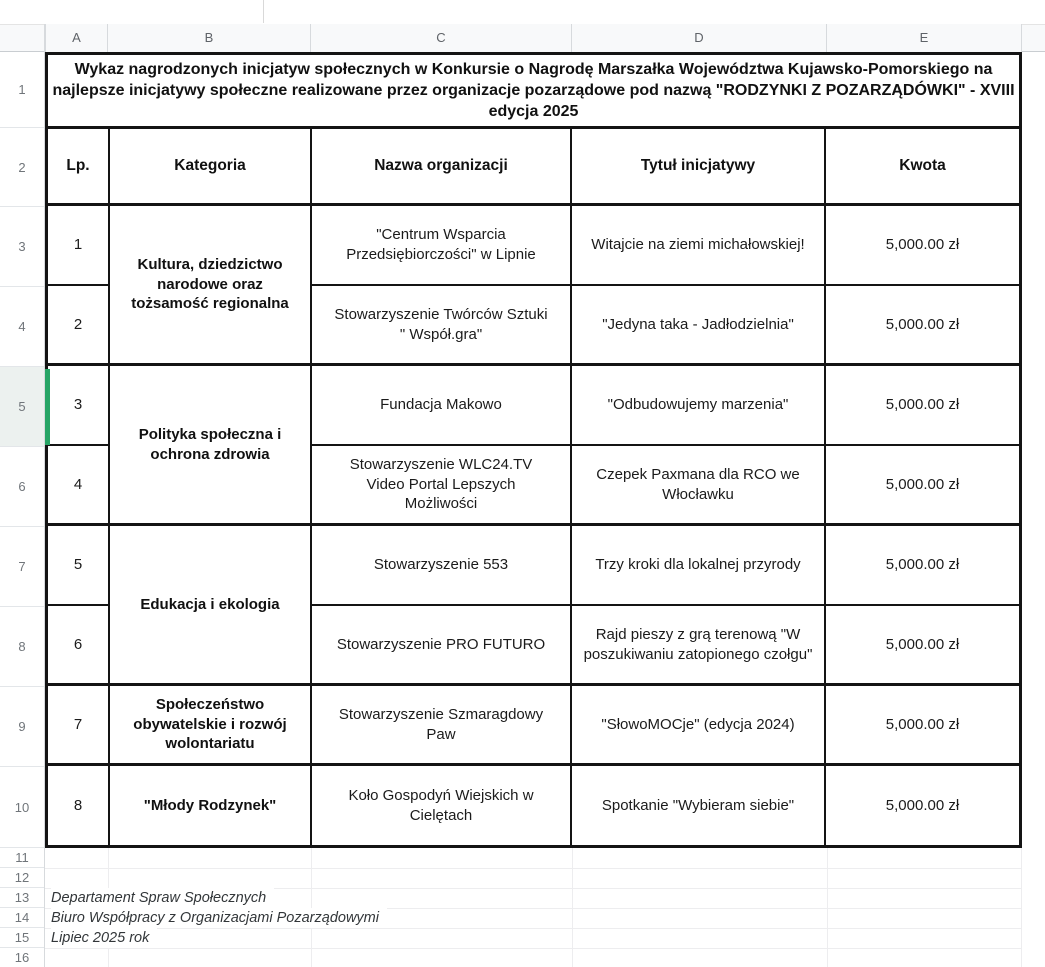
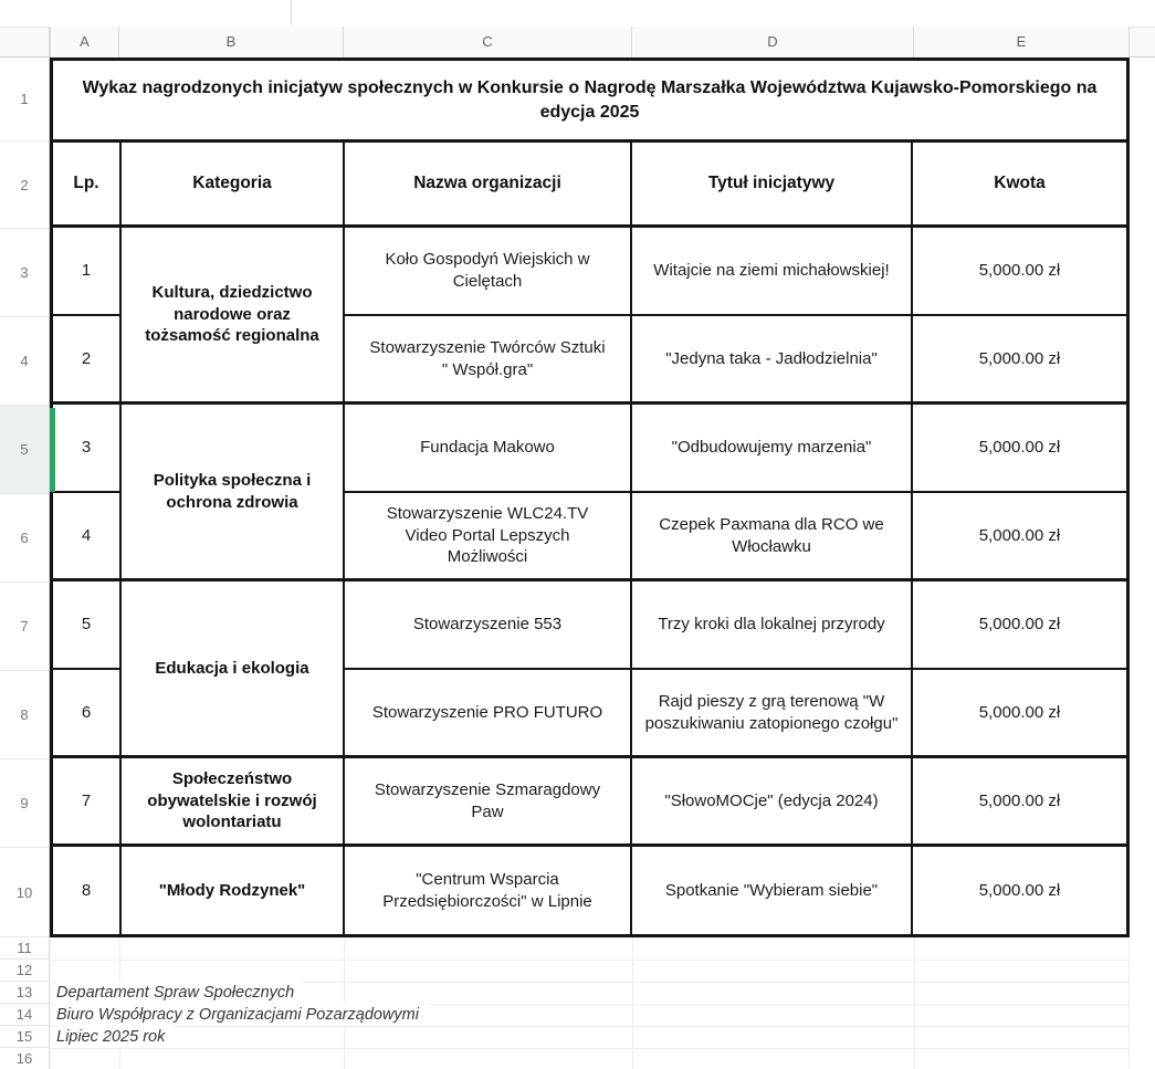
  A
  B
  C
  D
  E
  1
  2
  3
  4
  5
  6
  7
  8
  9
  10
  11
  12
  13
  14
  15
  16
  Wykaz nagrodzonych inicjatyw społecznych w Konkursie o Nagrodę Marszałka Województwa Kujawsko-Pomorskiego na
- najlepsze inicjatywy społeczne realizowane przez organizacje pozarządowe pod nazwą "RODZYNKI Z POZARZĄDÓWKI" - XVIII
  edycja 2025
  Lp.
  Kategoria
  Nazwa organizacji
  Tytuł inicjatywy
  Kwota
  1
  Kultura, dziedzictwo narodowe oraz tożsamość regionalna
- "Centrum Wsparcia Przedsiębiorczości" w Lipnie
+ Koło Gospodyń Wiejskich w Cielętach
  Witajcie na ziemi michałowskiej!
  5,000.00 zł
  2
  Stowarzyszenie Twórców Sztuki " Współ.gra"
  "Jedyna taka - Jadłodzielnia"
  5,000.00 zł
  3
  Polityka społeczna i ochrona zdrowia
  Fundacja Makowo
  "Odbudowujemy marzenia"
  5,000.00 zł
  4
  Stowarzyszenie WLC24.TV Video Portal Lepszych Możliwości
  Czepek Paxmana dla RCO we Włocławku
  5,000.00 zł
  5
  Edukacja i ekologia
  Stowarzyszenie 553
  Trzy kroki dla lokalnej przyrody
  5,000.00 zł
  6
  Stowarzyszenie PRO FUTURO
  Rajd pieszy z grą terenową "W poszukiwaniu zatopionego czołgu"
  5,000.00 zł
  7
  Społeczeństwo obywatelskie i rozwój wolontariatu
  Stowarzyszenie Szmaragdowy Paw
  "SłowoMOCje" (edycja 2024)
  5,000.00 zł
  8
  "Młody Rodzynek"
- Koło Gospodyń Wiejskich w Cielętach
+ "Centrum Wsparcia Przedsiębiorczości" w Lipnie
  Spotkanie "Wybieram siebie"
  5,000.00 zł
  Departament Spraw Społecznych
  Biuro Współpracy z Organizacjami Pozarządowymi
  Lipiec 2025 rok
